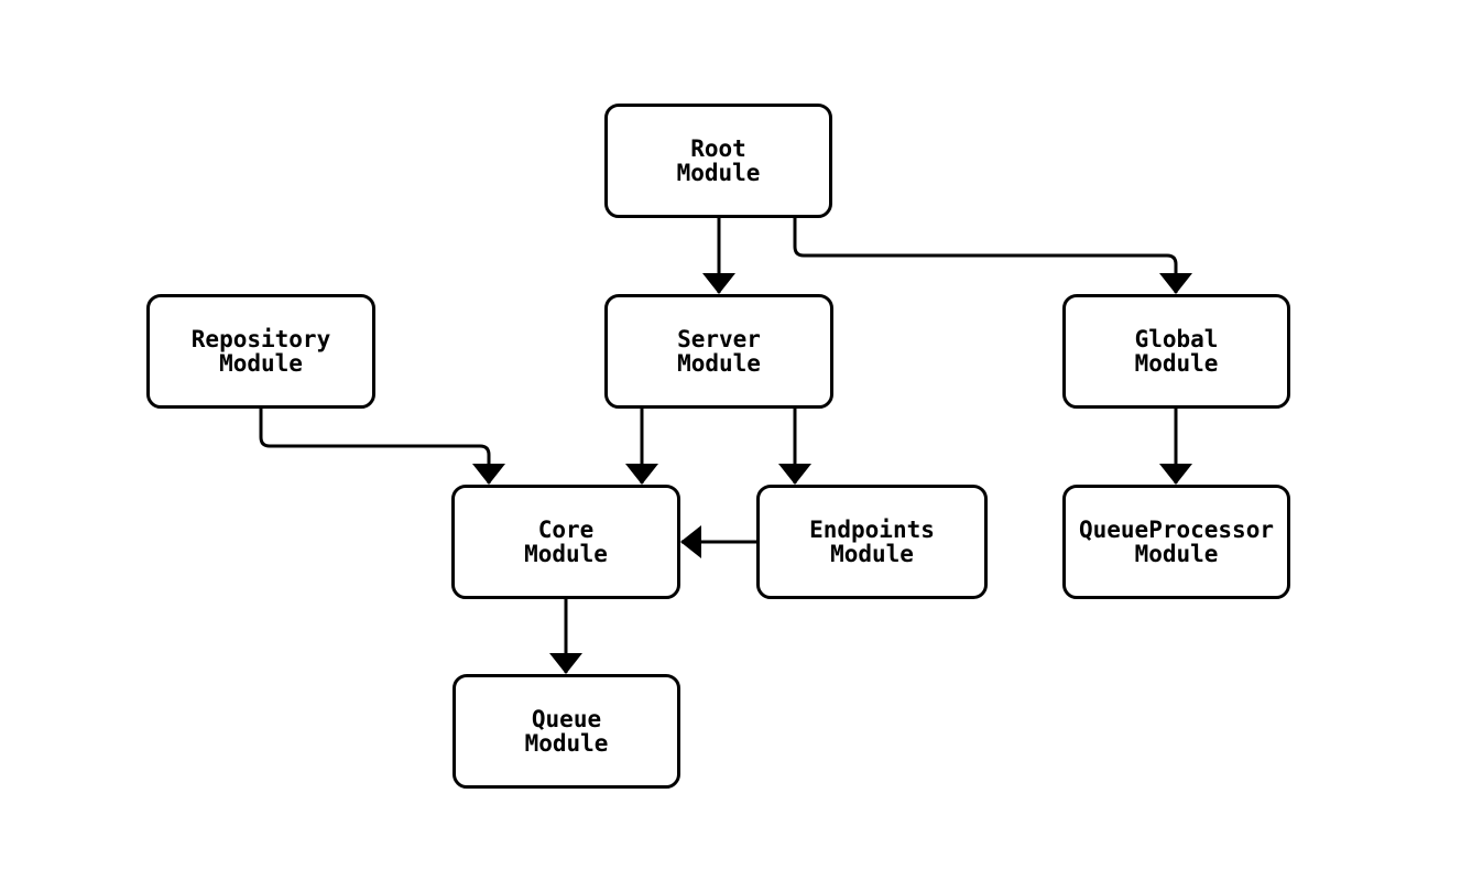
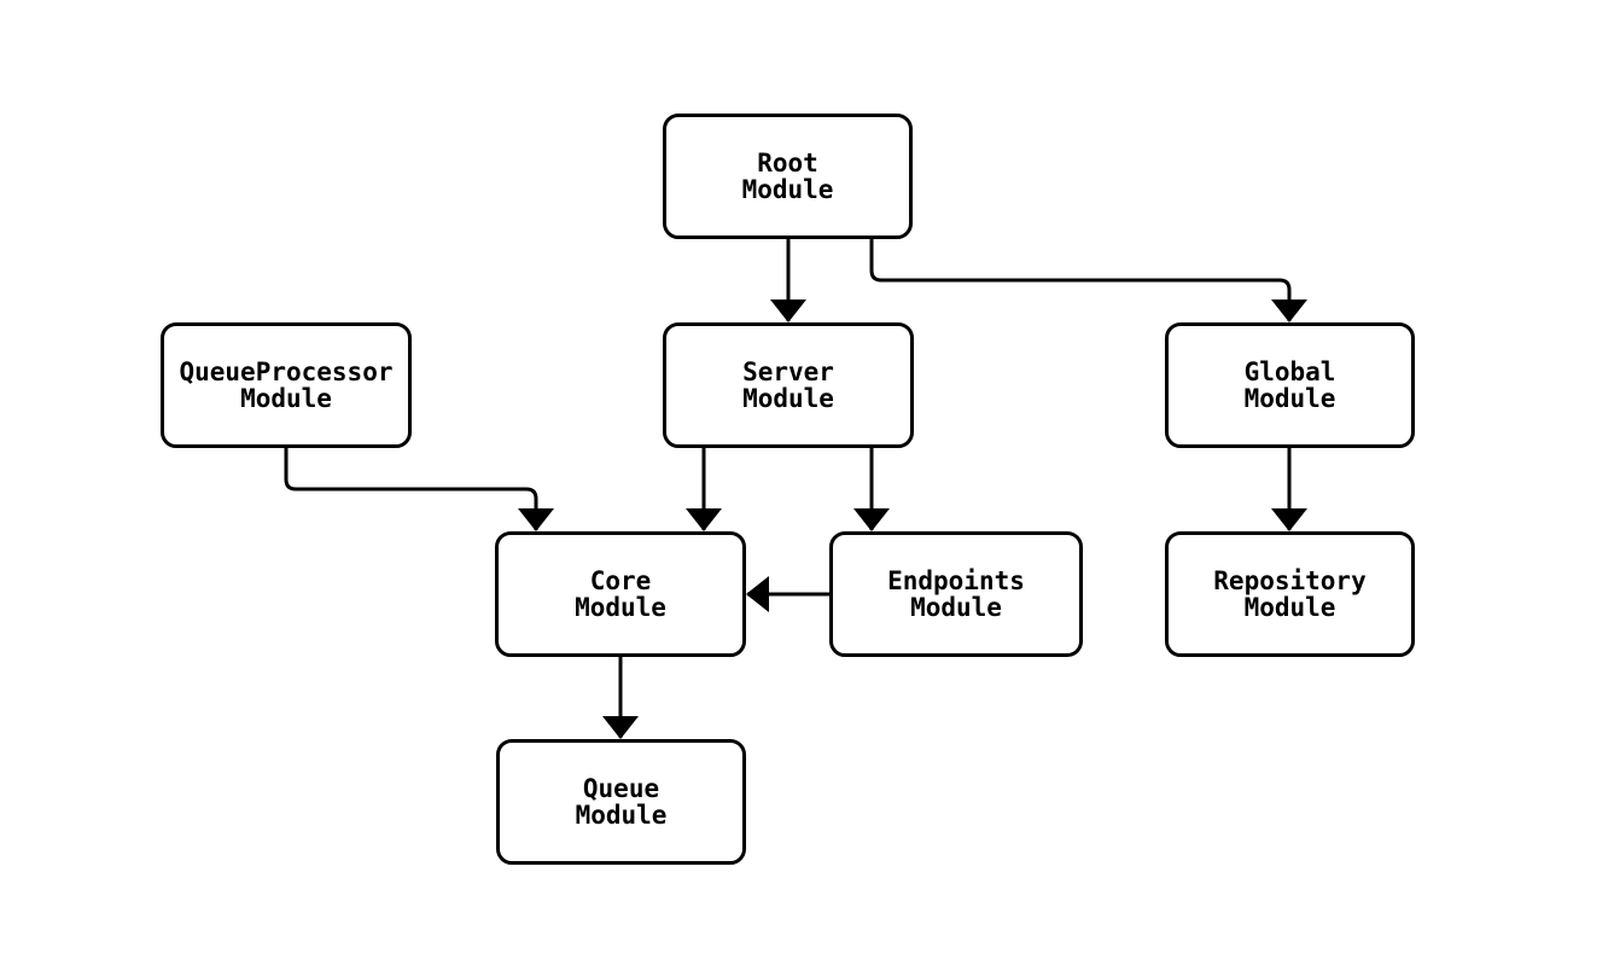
  Root
  Module
- Repository
+ QueueProcessor
  Module
  Server
  Module
  Global
  Module
  Core
  Module
  Endpoints
  Module
- QueueProcessor
+ Repository
  Module
  Queue
  Module
